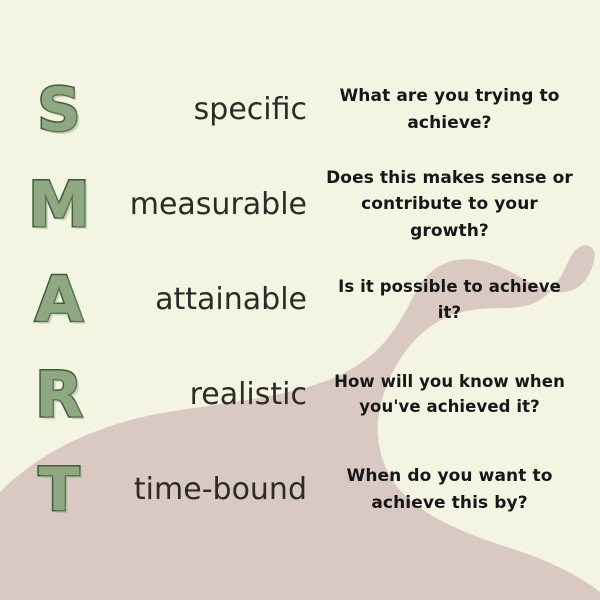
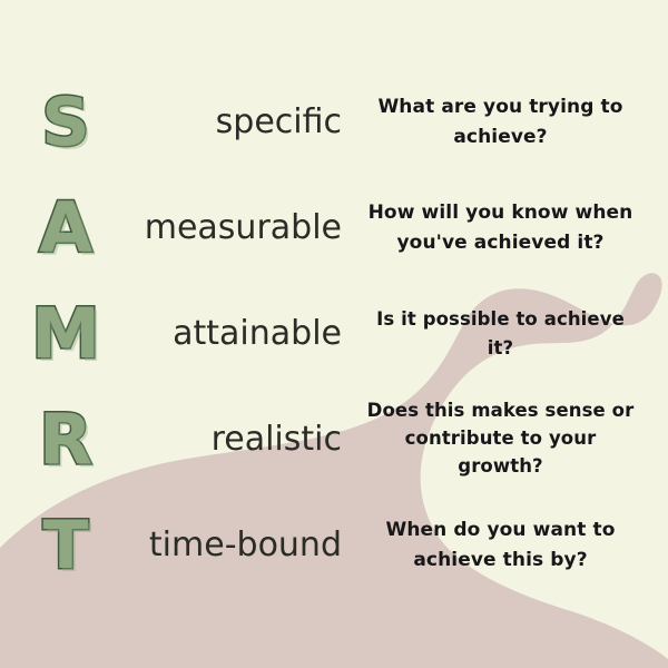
  S
  specific
  What are you trying to achieve?
- M
+ A
  measurable
- Does this makes sense or contribute to your growth?
+ How will you know when you've achieved it?
- A
+ M
  attainable
  Is it possible to achieve it?
  R
  realistic
- How will you know when you've achieved it?
+ Does this makes sense or contribute to your growth?
  T
  time-bound
  When do you want to achieve this by?
